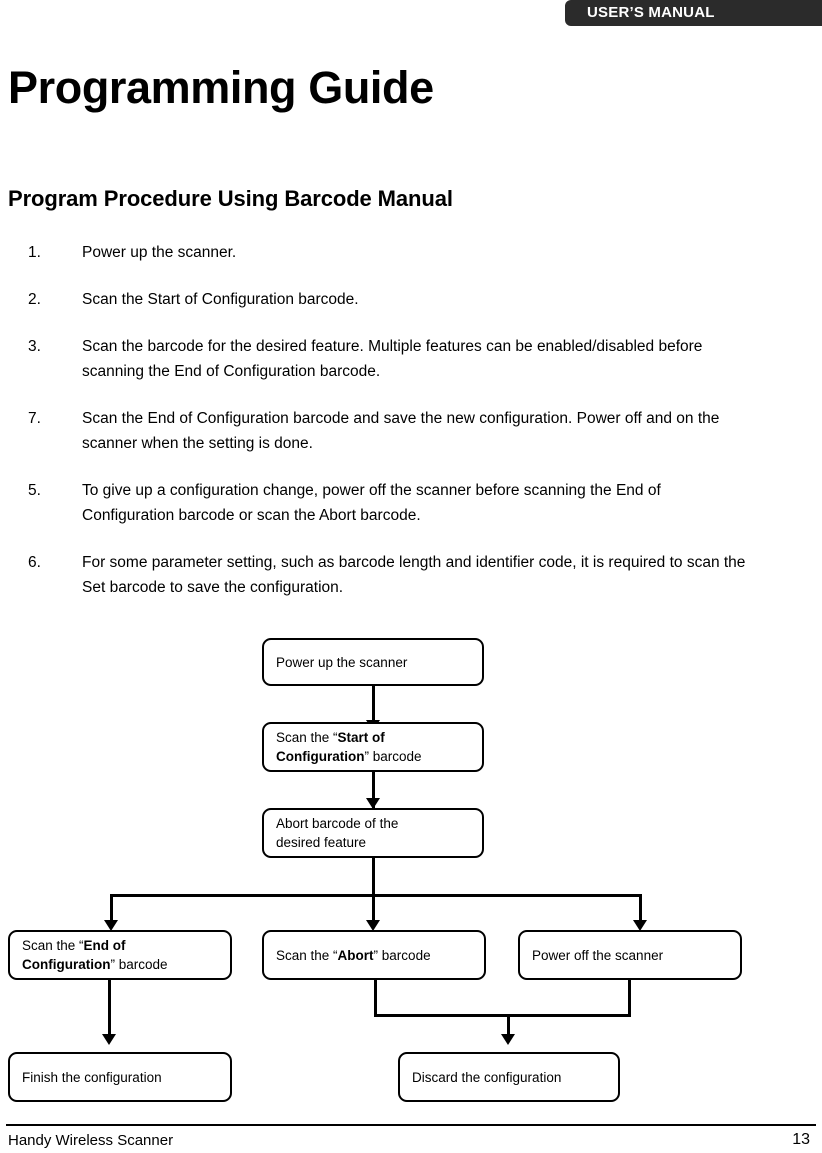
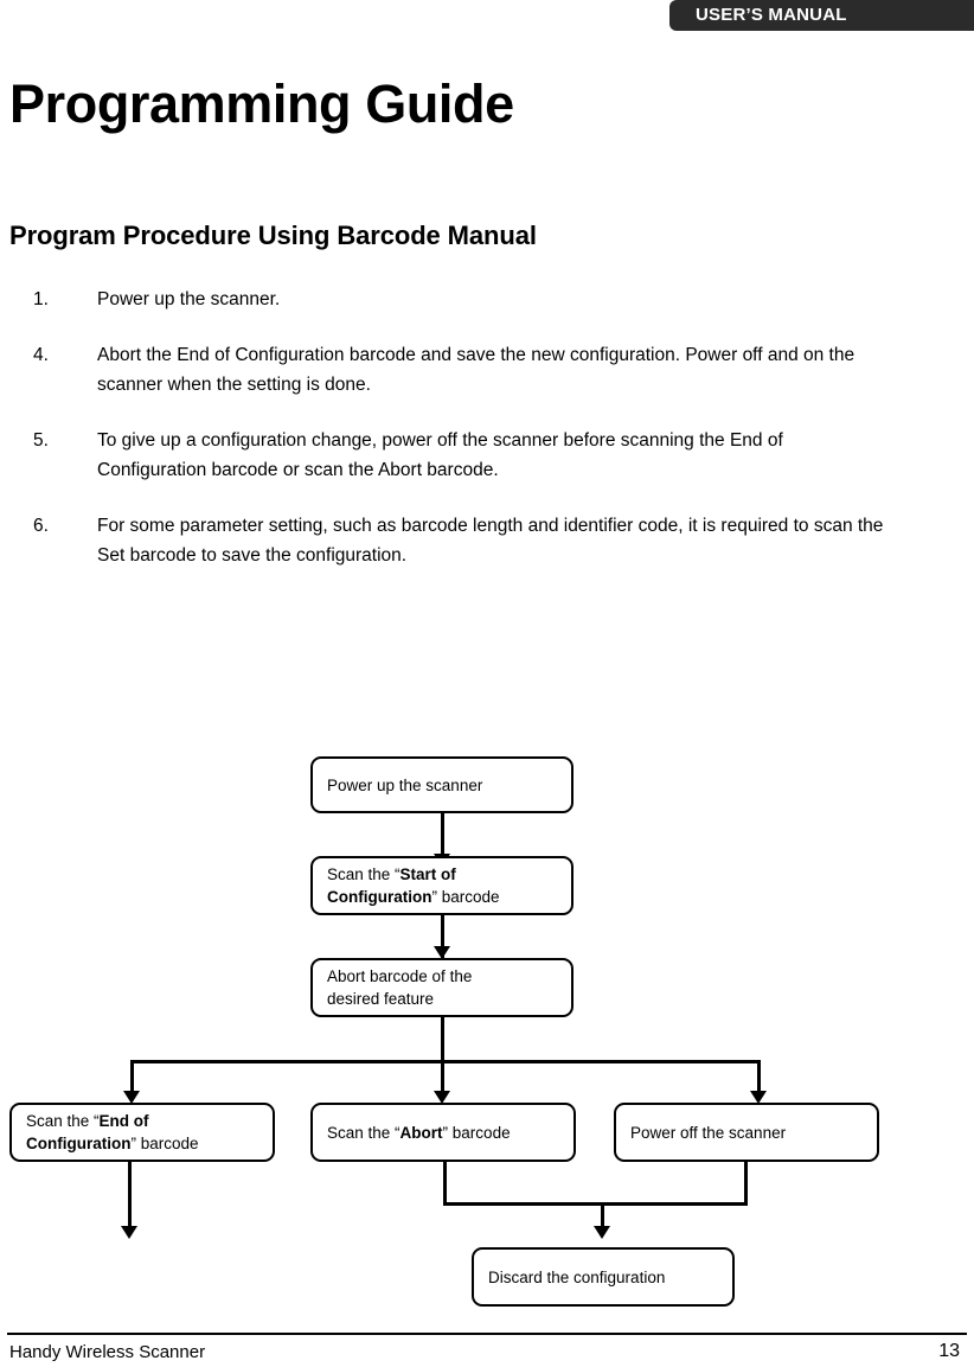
  USER’S MANUAL
  Programming Guide
  Program Procedure Using Barcode Manual
  1.
  Power up the scanner.
- 2.
- Scan the Start of Configuration barcode.
- 3.
- Scan the barcode for the desired feature. Multiple features can be enabled/disabled before scanning the End of Configuration barcode.
- 7.
+ 4.
- Scan the End of Configuration barcode and save the new configuration. Power off and on the scanner when the setting is done.
+ Abort the End of Configuration barcode and save the new configuration. Power off and on the scanner when the setting is done.
  5.
  To give up a configuration change, power off the scanner before scanning the End of Configuration barcode or scan the Abort barcode.
  6.
  For some parameter setting, such as barcode length and identifier code, it is required to scan the Set barcode to save the configuration.
  Power up the scanner
  Scan the “Start of Configuration” barcode
  Abort barcode of the desired feature
  Scan the “End of Configuration” barcode
  Scan the “Abort” barcode
  Power off the scanner
- Finish the configuration
  Discard the configuration
  Handy Wireless Scanner
  13
